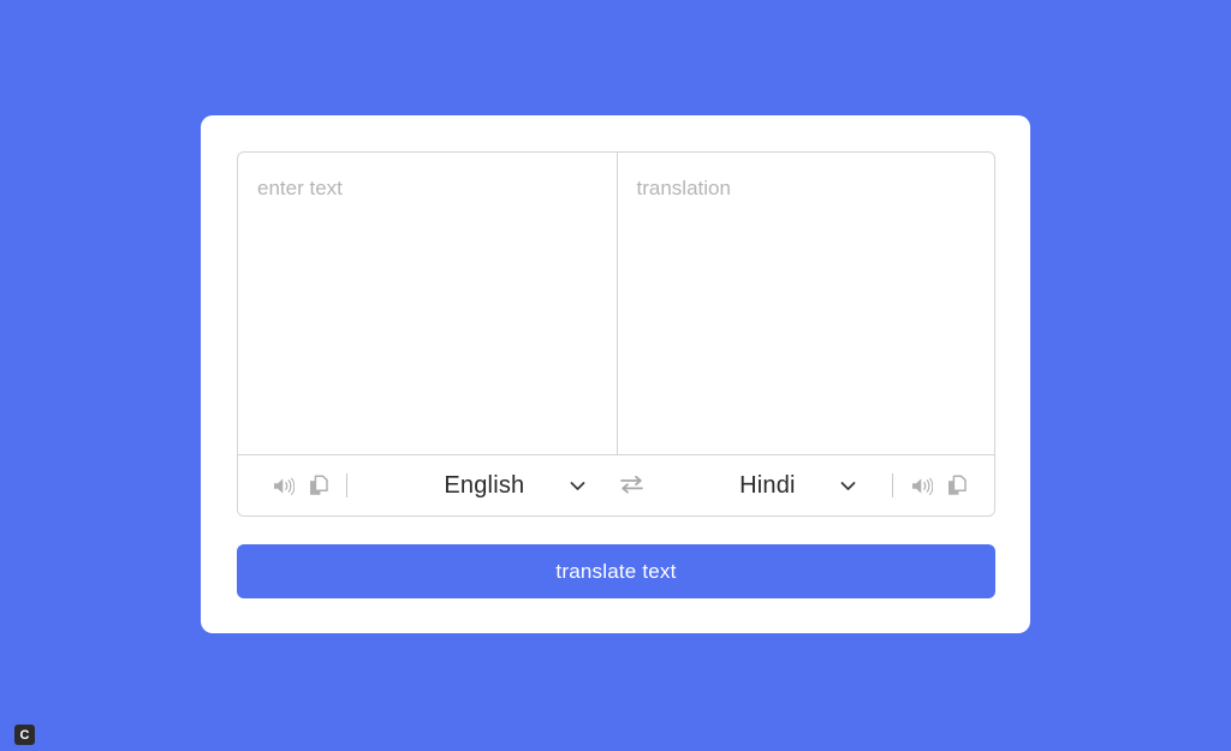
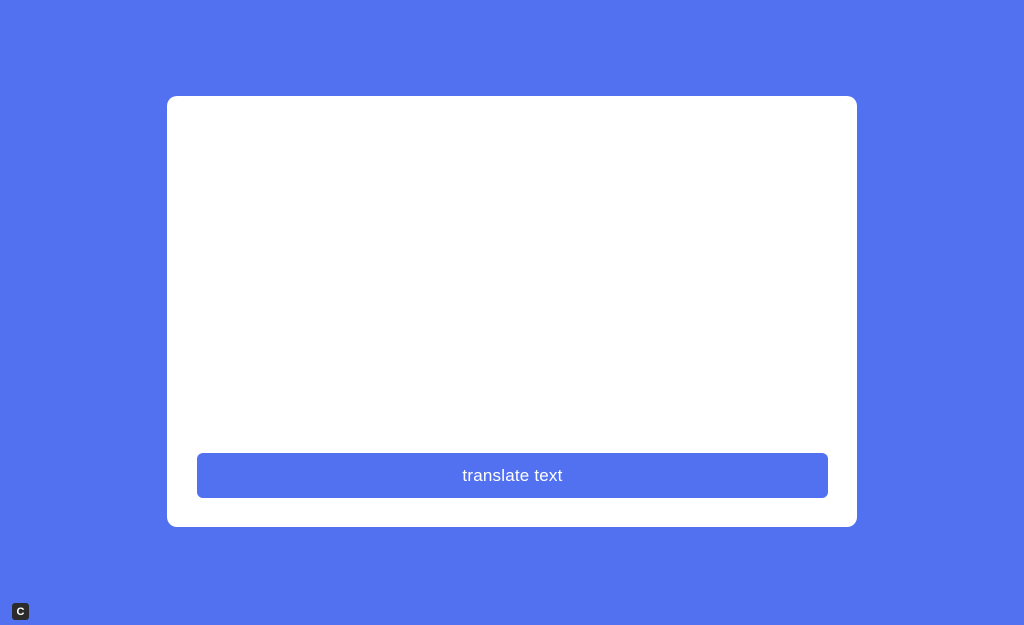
- enter text
- translation
- English
- Hindi
  translate text
  C
